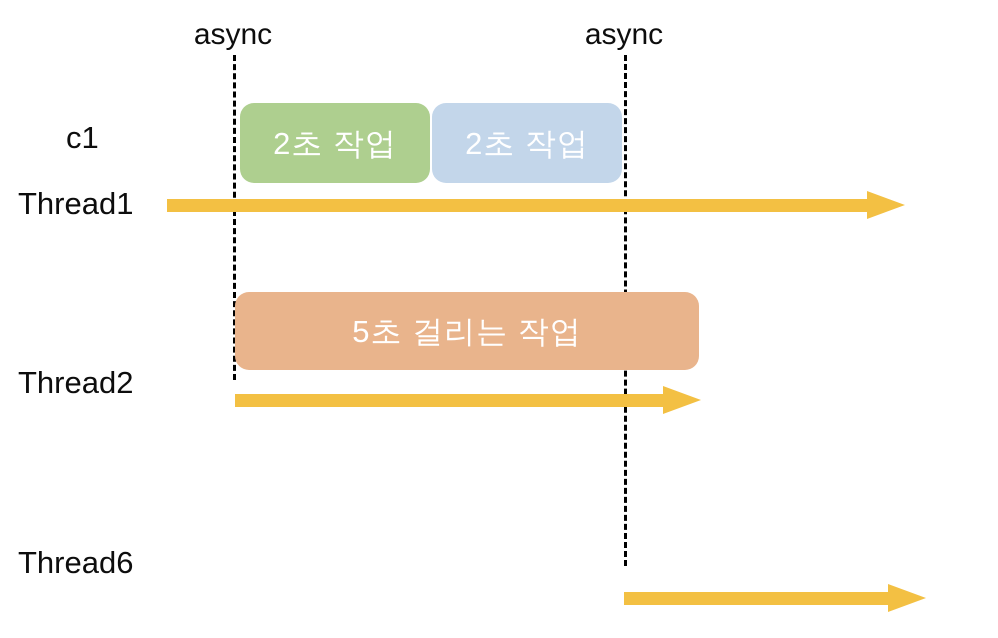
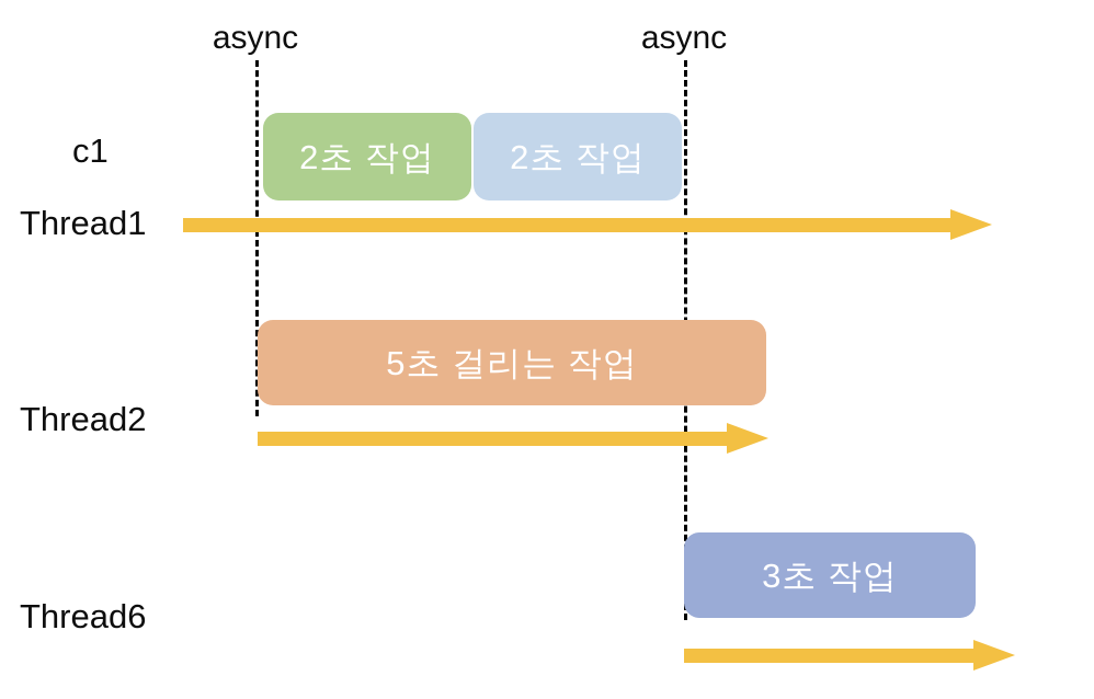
  async
  async
  c1
  Thread1
  2초 작업
  2초 작업
  Thread2
  5초 걸리는 작업
  Thread6
+ 3초 작업
